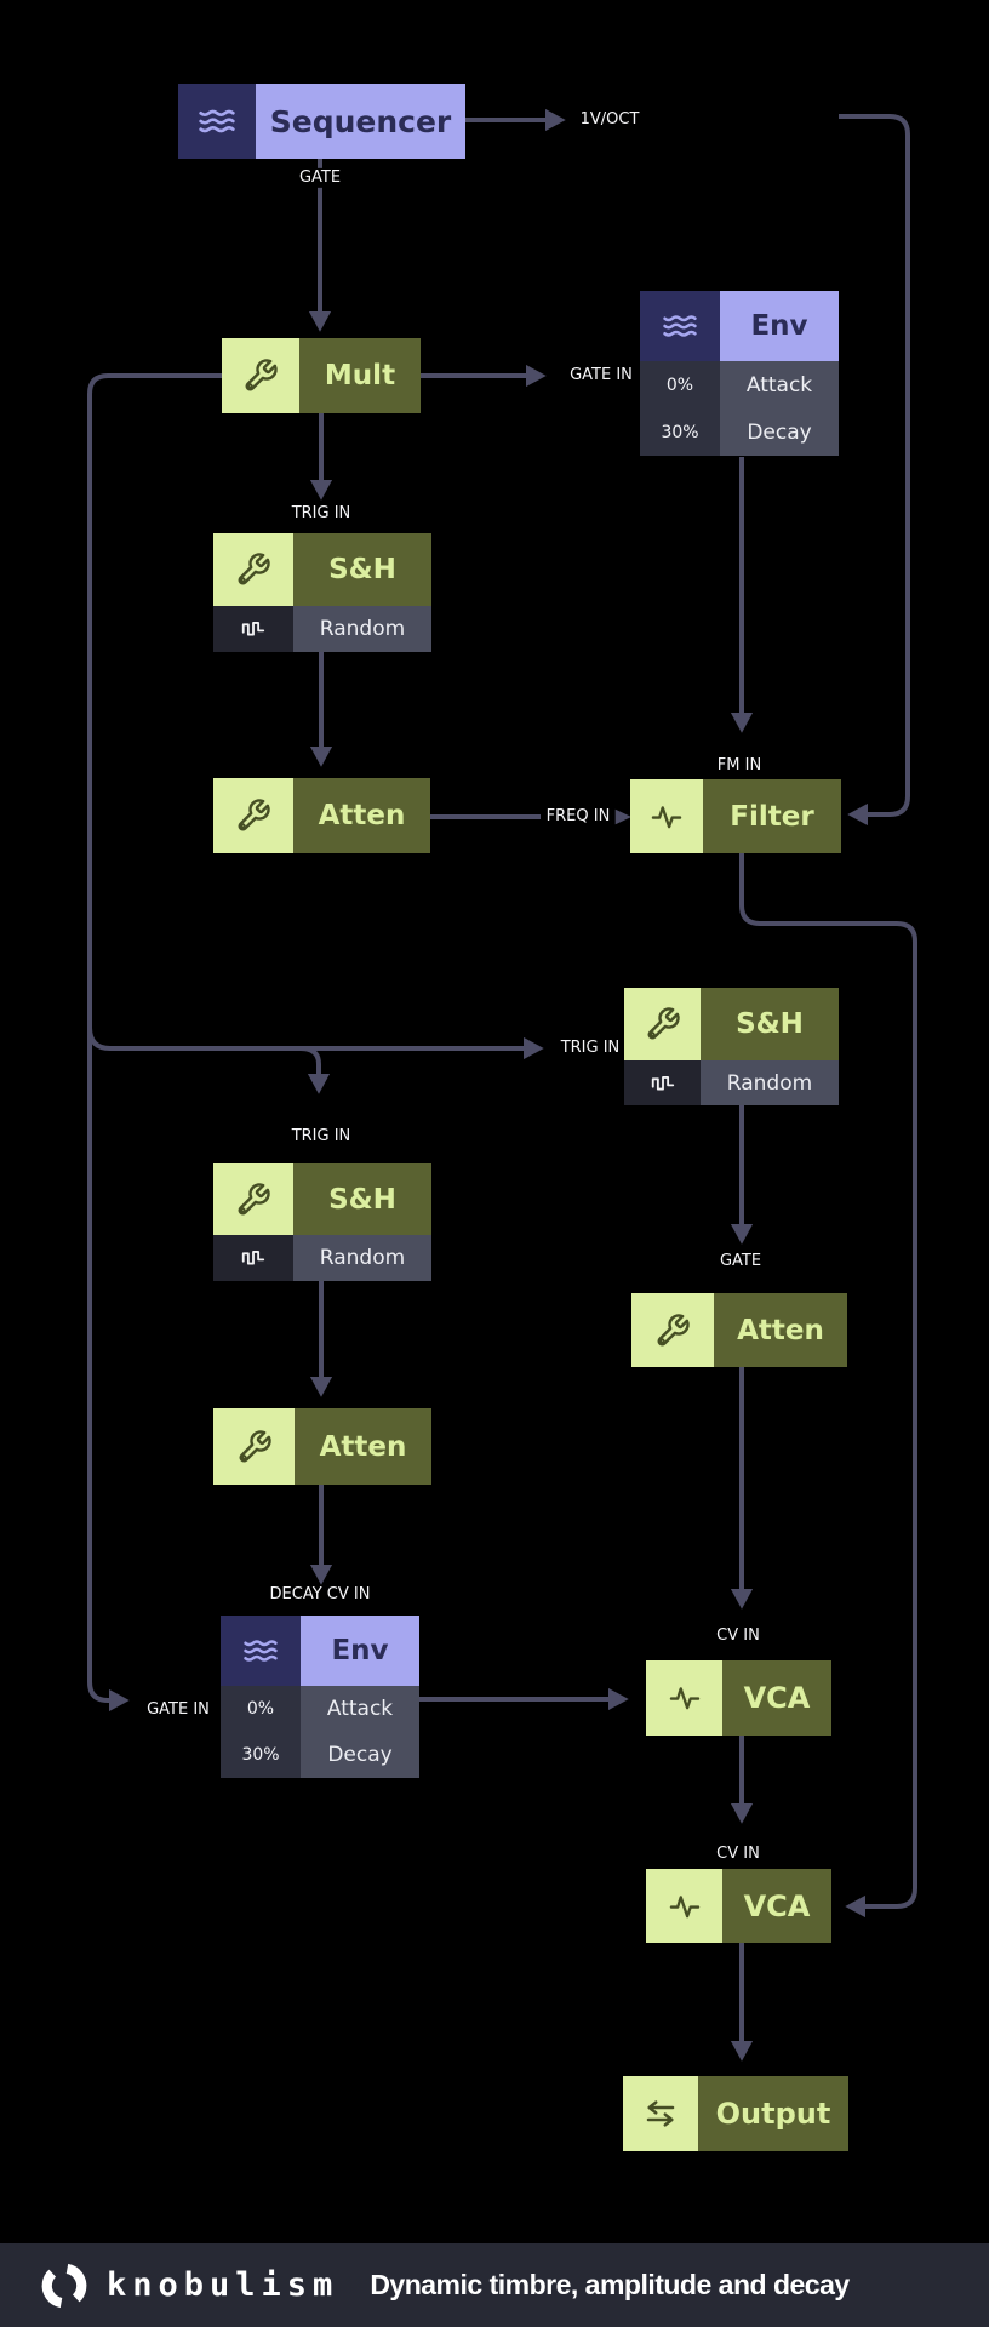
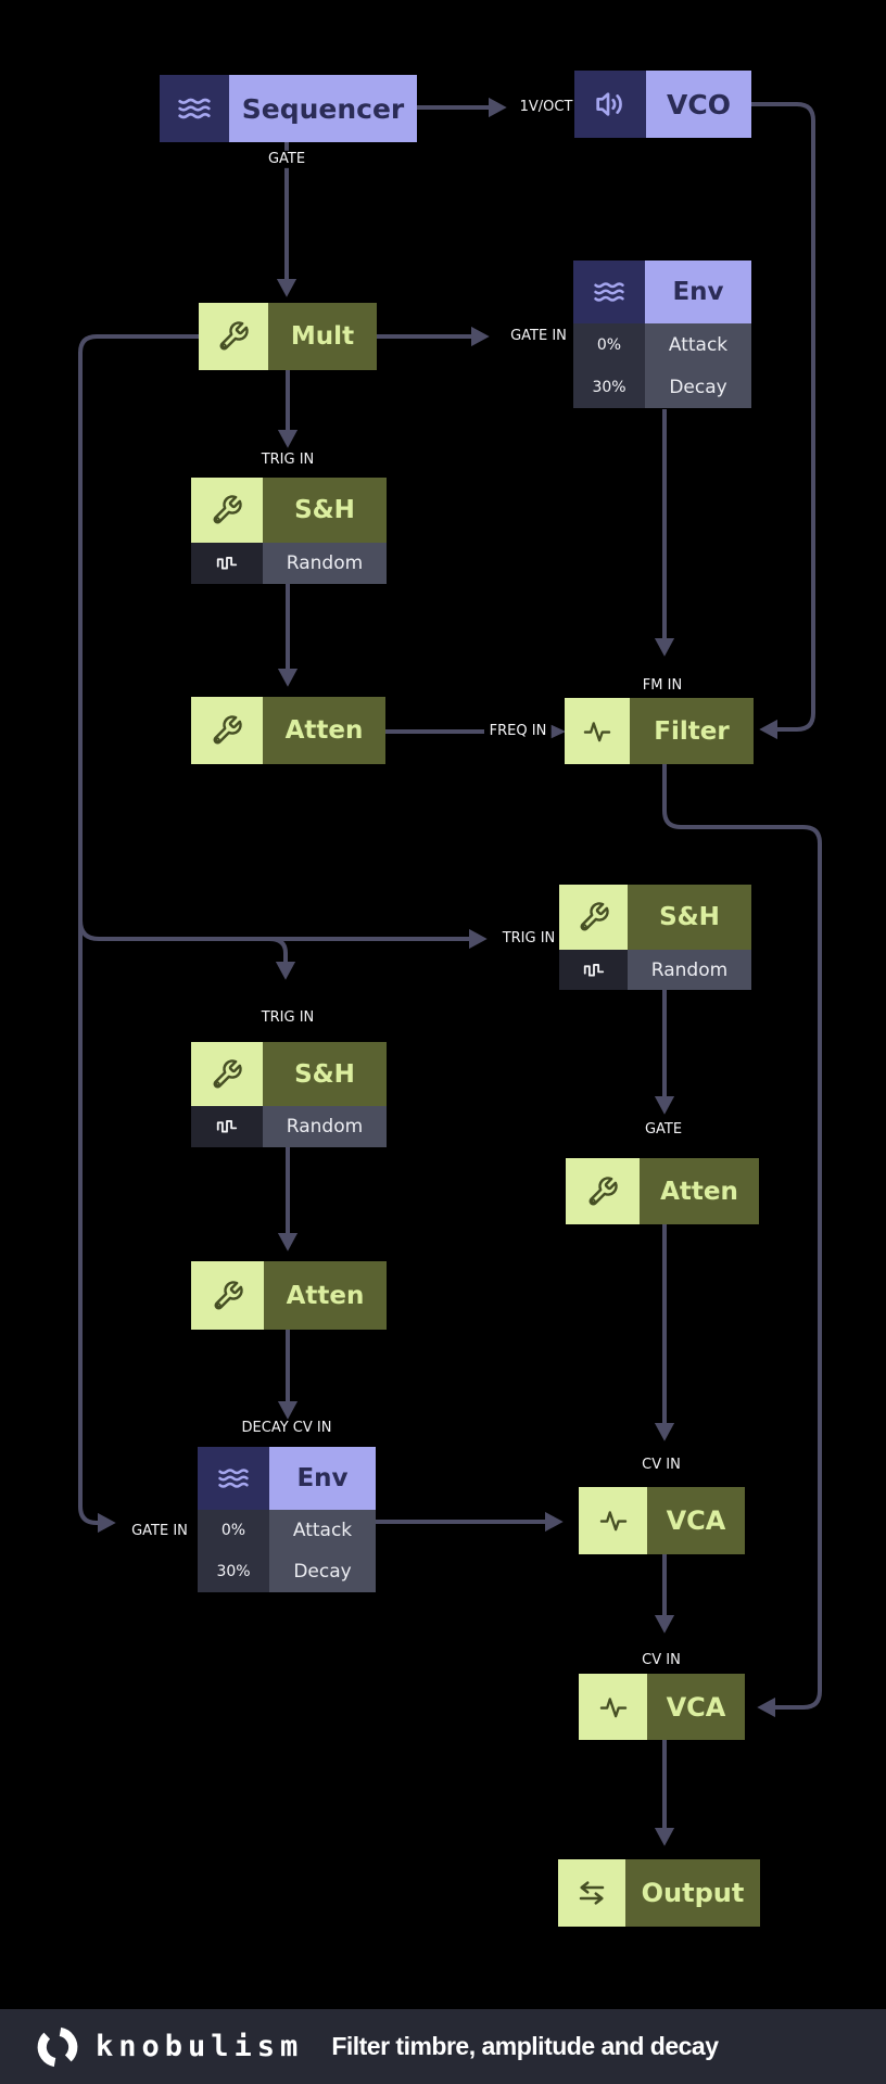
  1V/OCT
  GATE
  GATE IN
  TRIG IN
  FM IN
  FREQ IN
  TRIG IN
  TRIG IN
  GATE
  CV IN
  DECAY CV IN
  GATE IN
  CV IN
  Sequencer
+ VCO
  Mult
  Env
  0%
  Attack
  30%
  Decay
  S&H
  Random
  Atten
  Filter
  S&H
  Random
  S&H
  Random
  Atten
  Atten
  Env
  0%
  Attack
  30%
  Decay
  VCA
  VCA
  Output
  knobulism
- Dynamic timbre, amplitude and decay
+ Filter timbre, amplitude and decay
